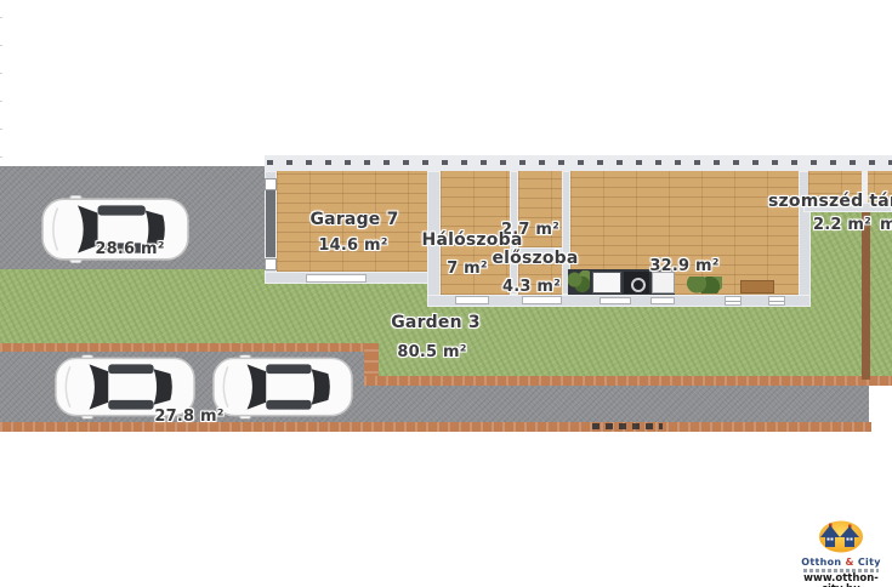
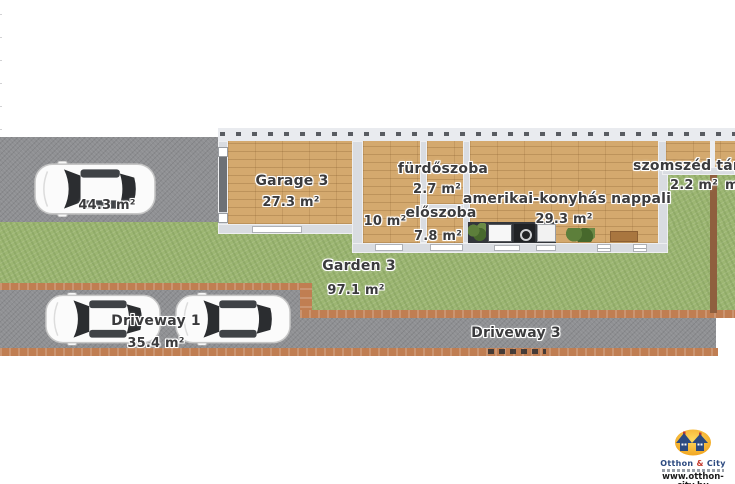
- 28.6 m²
+ 44.3 m²
- Garage 7
+ Garage 3
- 14.6 m²
+ 27.3 m²
+ fürdőszoba
  2.7 m²
- Hálószoba
- 7 m²
+ 10 m²
  előszoba
- 4.3 m²
+ 7.8 m²
+ amerikai-konyhás nappali
- 32.9 m²
+ 29.3 m²
  szomszéd tá
  2.2 m²
  m
  Garden 3
- 80.5 m²
+ 97.1 m²
+ Driveway 1
- 27.8 m²
+ 35.4 m²
+ Driveway 3
  Otthon & City
